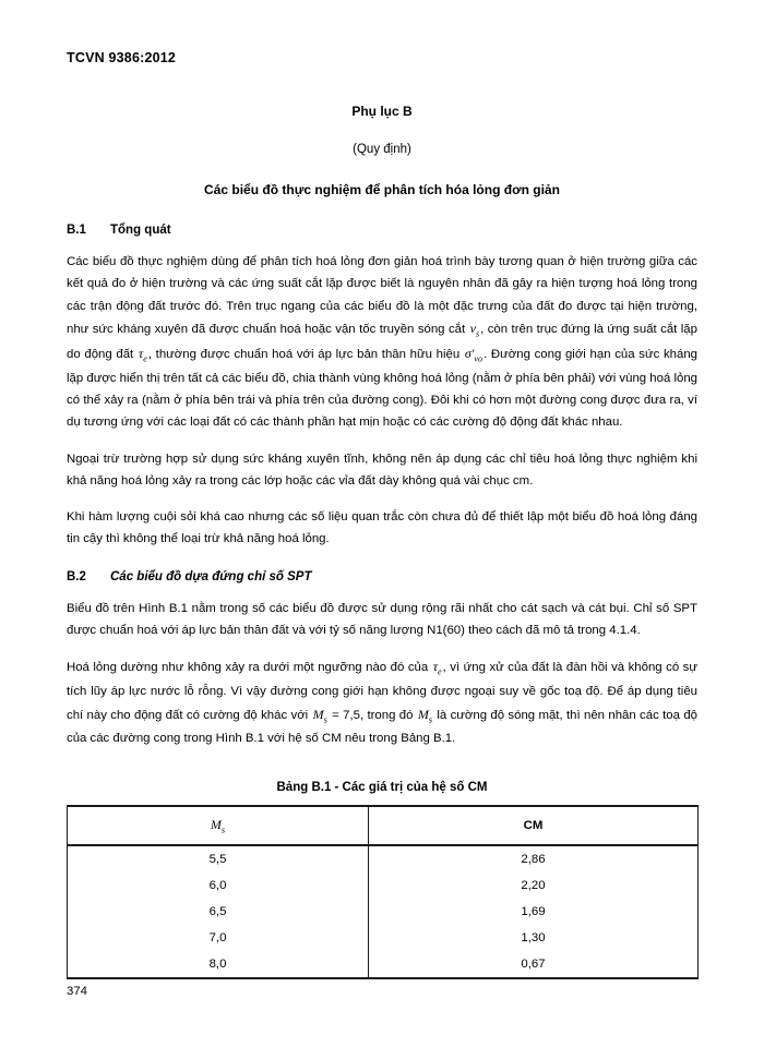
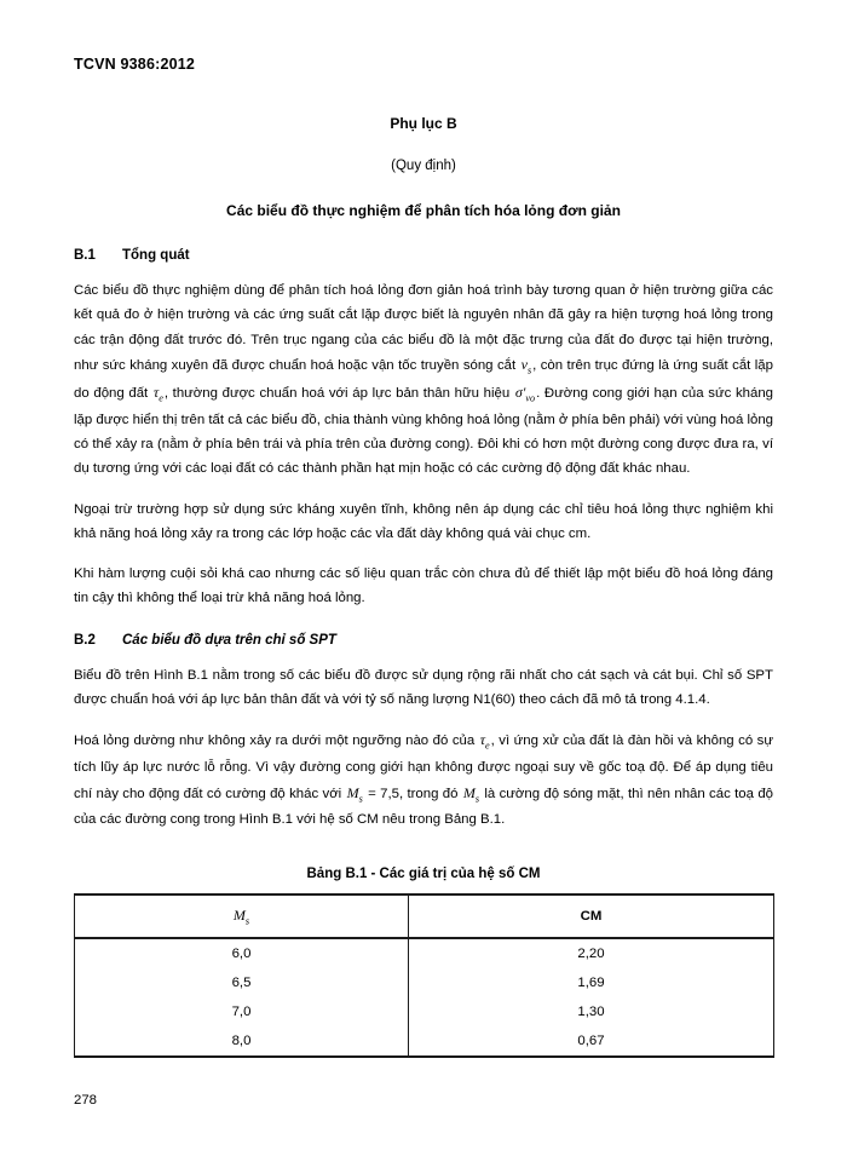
  TCVN 9386:2012
  Phụ lục B
  (Quy định)
  Các biểu đồ thực nghiệm để phân tích hóa lỏng đơn giản
  B.1 Tổng quát
  Các biểu đồ thực nghiệm dùng để phân tích hoá lỏng đơn giản hoá trình bày tương quan ở hiện trường giữa các kết quả đo ở hiện trường và các ứng suất cắt lặp được biết là nguyên nhân đã gây ra hiện tượng hoá lỏng trong các trận động đất trước đó. Trên trục ngang của các biểu đồ là một đặc trưng của đất đo được tại hiện trường, như sức kháng xuyên đã được chuẩn hoá hoặc vận tốc truyền sóng cắt vs, còn trên trục đứng là ứng suất cắt lặp do động đất τe, thường được chuẩn hoá với áp lực bản thân hữu hiệu σ'vo. Đường cong giới hạn của sức kháng lặp được hiển thị trên tất cả các biểu đồ, chia thành vùng không hoá lỏng (nằm ở phía bên phải) với vùng hoá lỏng có thể xảy ra (nằm ở phía bên trái và phía trên của đường cong). Đôi khi có hơn một đường cong được đưa ra, ví dụ tương ứng với các loại đất có các thành phần hạt mịn hoặc có các cường độ động đất khác nhau.
  Ngoại trừ trường hợp sử dụng sức kháng xuyên tĩnh, không nên áp dụng các chỉ tiêu hoá lỏng thực nghiệm khi khả năng hoá lỏng xảy ra trong các lớp hoặc các vỉa đất dày không quá vài chục cm.
  Khi hàm lượng cuội sỏi khá cao nhưng các số liệu quan trắc còn chưa đủ để thiết lập một biểu đồ hoá lỏng đáng tin cậy thì không thể loại trừ khả năng hoá lỏng.
- B.2 Các biểu đồ dựa đứng chỉ số SPT
+ B.2 Các biểu đồ dựa trên chỉ số SPT
  Biểu đồ trên Hình B.1 nằm trong số các biểu đồ được sử dụng rộng rãi nhất cho cát sạch và cát bụi. Chỉ số SPT được chuẩn hoá với áp lực bản thân đất và với tỷ số năng lượng N1(60) theo cách đã mô tả trong 4.1.4.
  Hoá lỏng dường như không xảy ra dưới một ngưỡng nào đó của τe, vì ứng xử của đất là đàn hồi và không có sự tích lũy áp lực nước lỗ rỗng. Vì vậy đường cong giới hạn không được ngoại suy về gốc toạ độ. Để áp dụng tiêu chí này cho động đất có cường độ khác với Ms = 7,5, trong đó Ms là cường độ sóng mặt, thì nên nhân các toạ độ của các đường cong trong Hình B.1 với hệ số CM nêu trong Bảng B.1.
  Bảng B.1 - Các giá trị của hệ số CM
  Ms	CM
- 5,5	2,86
  6,0	2,20
  6,5	1,69
  7,0	1,30
  8,0	0,67
- 374
+ 278
